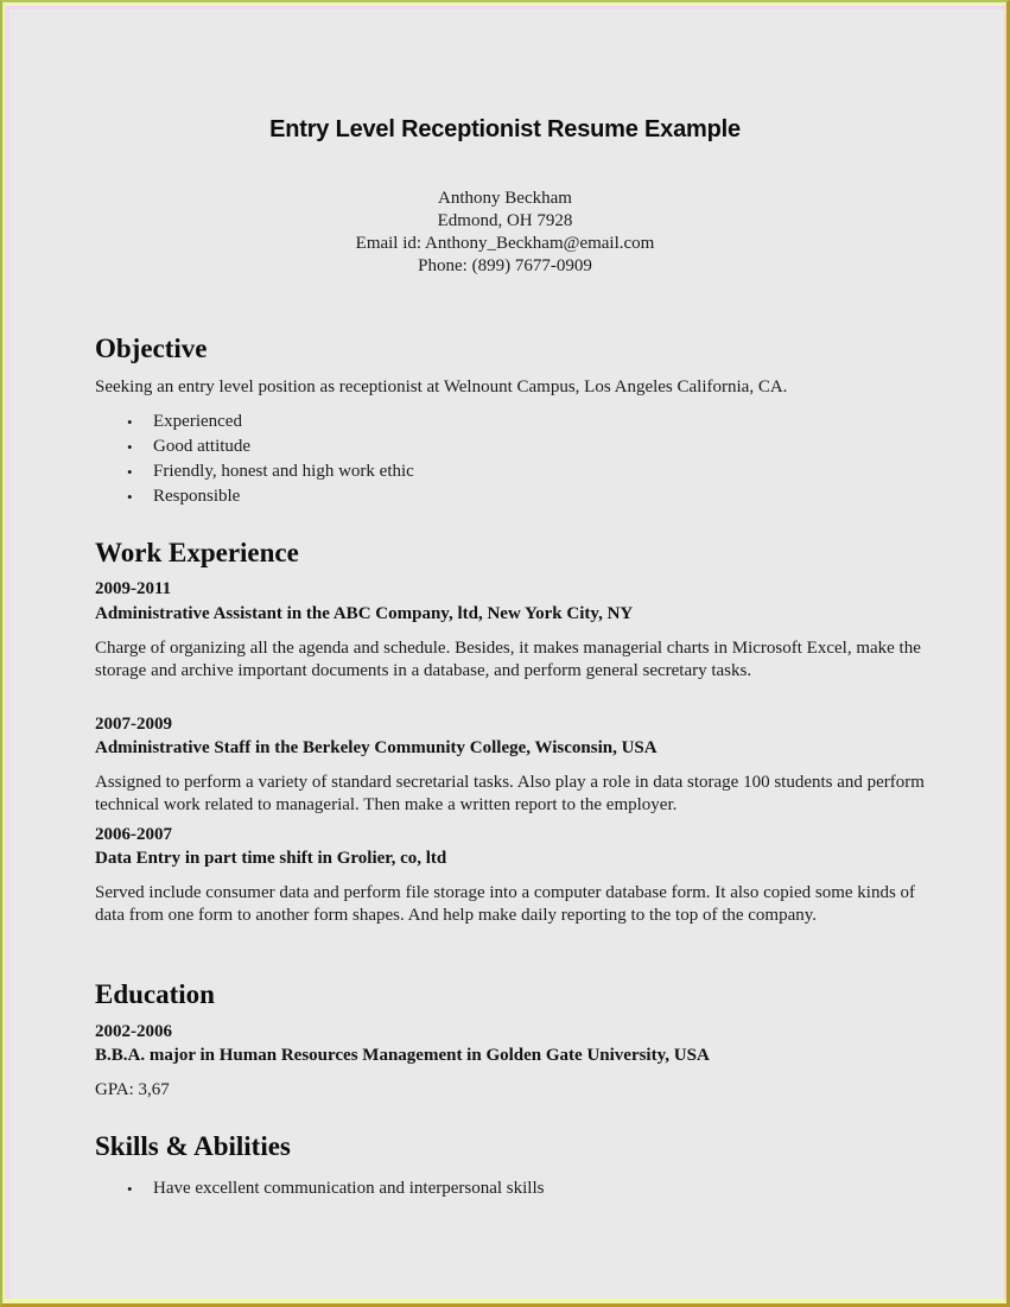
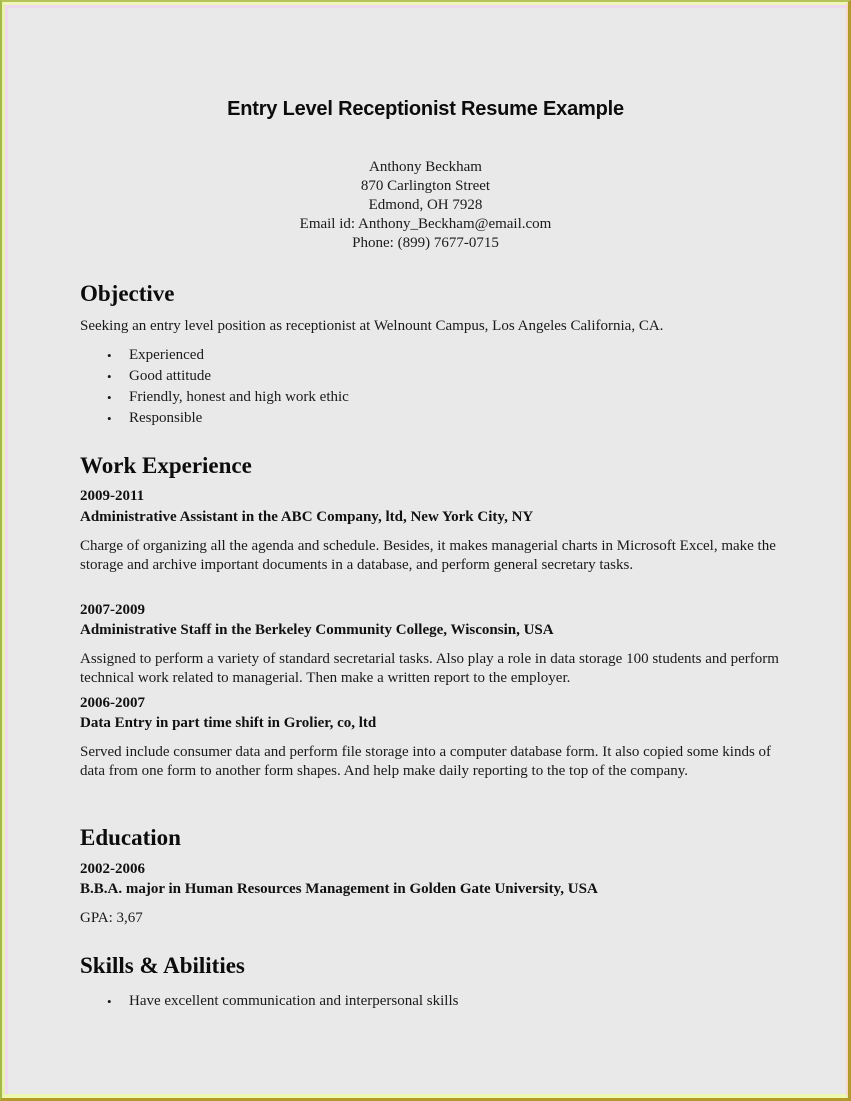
  Entry Level Receptionist Resume Example
  Anthony Beckham
+ 870 Carlington Street
  Edmond, OH 7928
  Email id: Anthony_Beckham@email.com
- Phone: (899) 7677-0909
+ Phone: (899) 7677-0715
  Objective
  Seeking an entry level position as receptionist at Welnount Campus, Los Angeles California, CA.
  •
  Experienced
  •
  Good attitude
  •
  Friendly, honest and high work ethic
  •
  Responsible
  Work Experience
  2009-2011
  Administrative Assistant in the ABC Company, ltd, New York City, NY
  Charge of organizing all the agenda and schedule. Besides, it makes managerial charts in Microsoft Excel, make the storage and archive important documents in a database, and perform general secretary tasks.
  2007-2009
  Administrative Staff in the Berkeley Community College, Wisconsin, USA
  Assigned to perform a variety of standard secretarial tasks. Also play a role in data storage 100 students and perform technical work related to managerial. Then make a written report to the employer.
  2006-2007
  Data Entry in part time shift in Grolier, co, ltd
  Served include consumer data and perform file storage into a computer database form. It also copied some kinds of data from one form to another form shapes. And help make daily reporting to the top of the company.
  Education
  2002-2006
  B.B.A. major in Human Resources Management in Golden Gate University, USA
  GPA: 3,67
  Skills & Abilities
  •
  Have excellent communication and interpersonal skills
